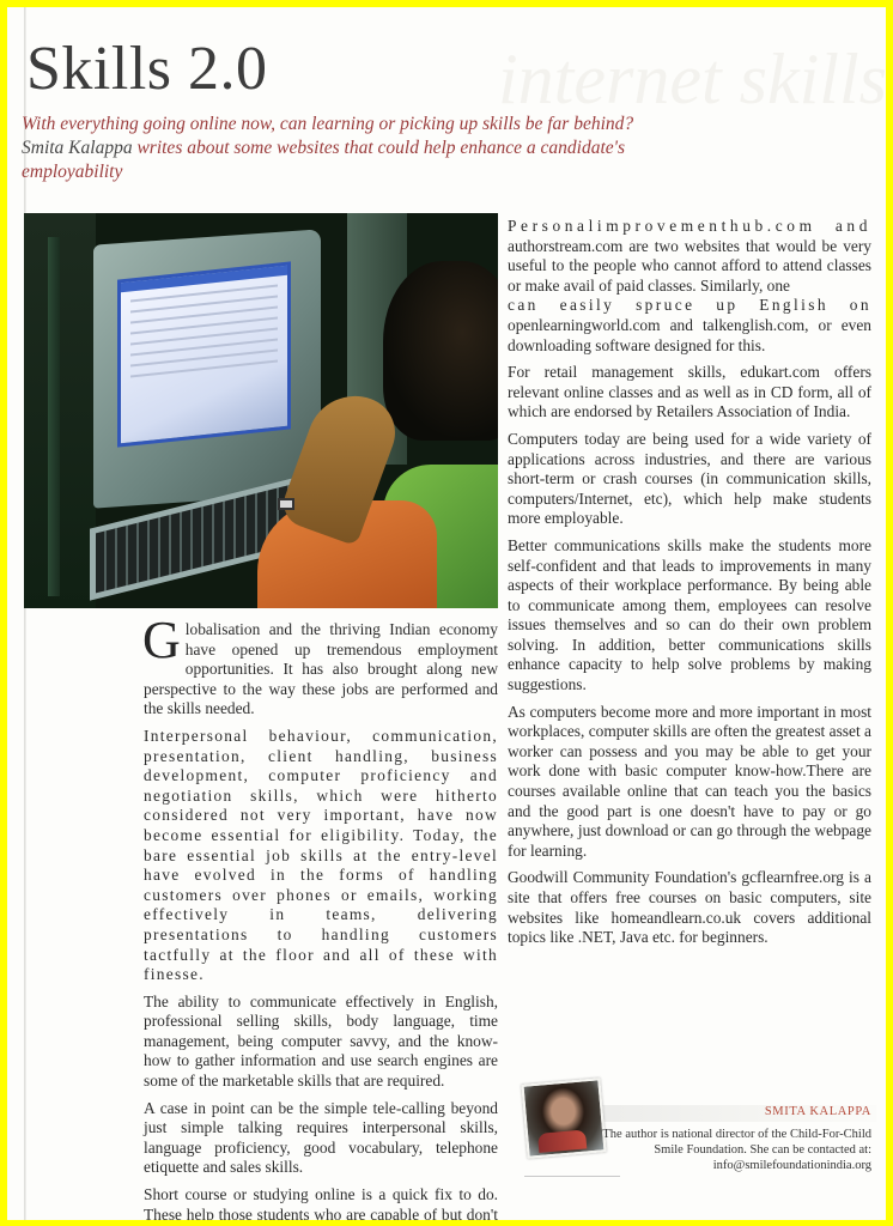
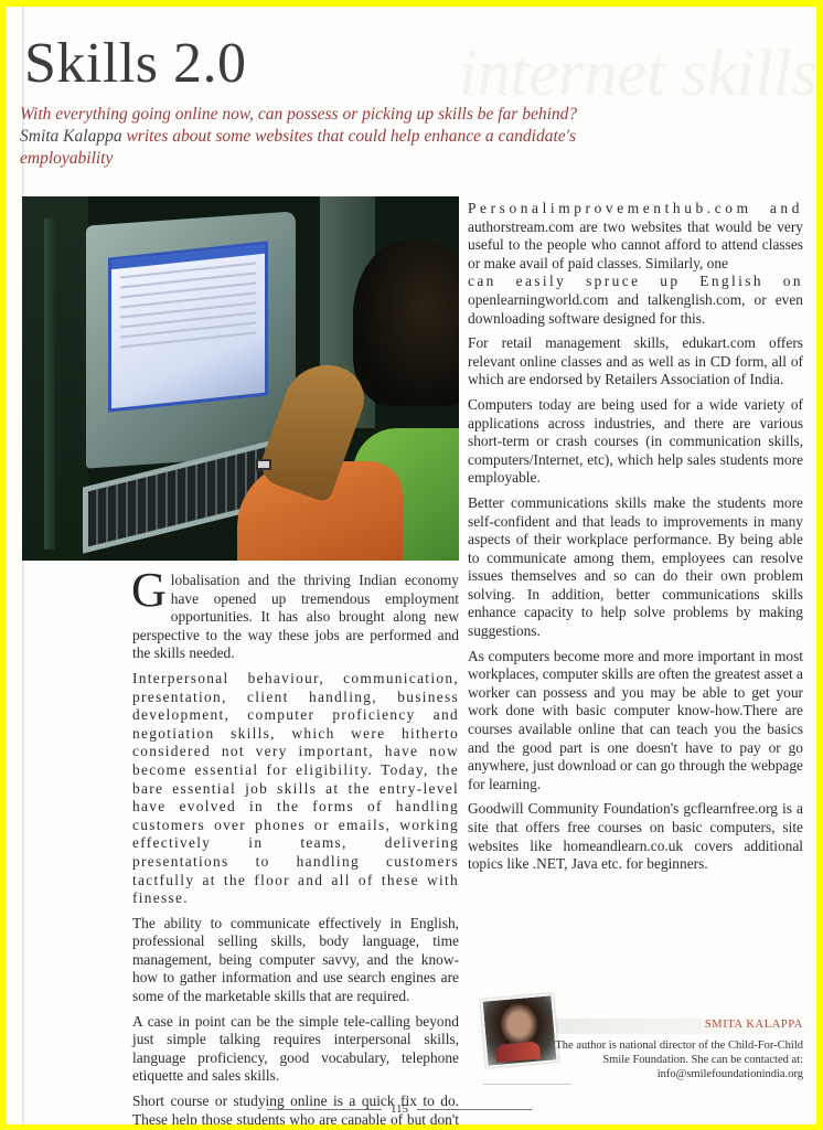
  internet skills
  Skills 2.0
- With everything going online now, can learning or picking up skills be far behind?
+ With everything going online now, can possess or picking up skills be far behind?
  Smita Kalappa writes about some websites that could help enhance a candidate's
  employability
  G
  lobalisation and the thriving Indian economy have opened up tremendous employment opportunities. It has also brought along new perspective to the way these jobs are performed and the skills needed.
  Interpersonal behaviour, communication, presentation, client handling, business development, computer proficiency and negotiation skills, which were hitherto considered not very important, have now become essential for eligibility. Today, the bare essential job skills at the entry-level have evolved in the forms of handling customers over phones or emails, working effectively in teams, delivering presentations to handling customers tactfully at the floor and all of these with finesse.
  The ability to communicate effectively in English, professional selling skills, body language, time management, being computer savvy, and the know-how to gather information and use search engines are some of the marketable skills that are required.
  A case in point can be the simple tele-calling beyond just simple talking requires interpersonal skills, language proficiency, good vocabulary, telephone etiquette and sales skills.
  Short course or studying online is a quick fix to do. These help those students who are capable of but don't
  Personalimprovementhub.com and
  authorstream.com are two websites that would be very useful to the people who cannot afford to attend classes or make avail of paid classes. Similarly, one
  can easily spruce up English on
  openlearningworld.com and talkenglish.com, or even downloading software designed for this.
  For retail management skills, edukart.com offers relevant online classes and as well as in CD form, all of which are endorsed by Retailers Association of India.
- Computers today are being used for a wide variety of applications across industries, and there are various short-term or crash courses (in communication skills, computers/Internet, etc), which help make students more employable.
+ Computers today are being used for a wide variety of applications across industries, and there are various short-term or crash courses (in communication skills, computers/Internet, etc), which help sales students more employable.
  Better communications skills make the students more self-confident and that leads to improvements in many aspects of their workplace performance. By being able to communicate among them, employees can resolve issues themselves and so can do their own problem solving. In addition, better communications skills enhance capacity to help solve problems by making suggestions.
  As computers become more and more important in most workplaces, computer skills are often the greatest asset a worker can possess and you may be able to get your work done with basic computer know-how.There are courses available online that can teach you the basics and the good part is one doesn't have to pay or go anywhere, just download or can go through the webpage for learning.
  Goodwill Community Foundation's gcflearnfree.org is a site that offers free courses on basic computers, site websites like homeandlearn.co.uk covers additional topics like .NET, Java etc. for beginners.
  SMITA KALAPPA
  The author is national director of the Child-For-Child Smile Foundation. She can be contacted at: info@smilefoundationindia.org
+ 115
